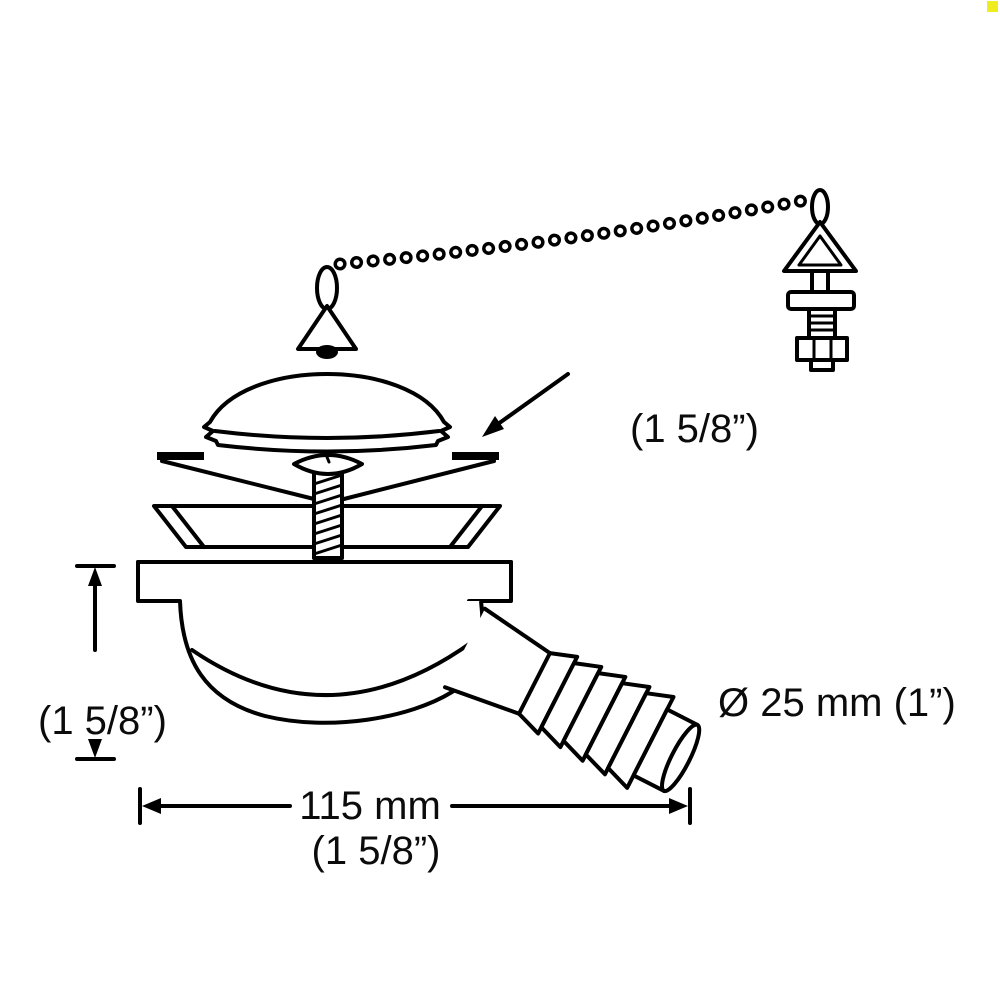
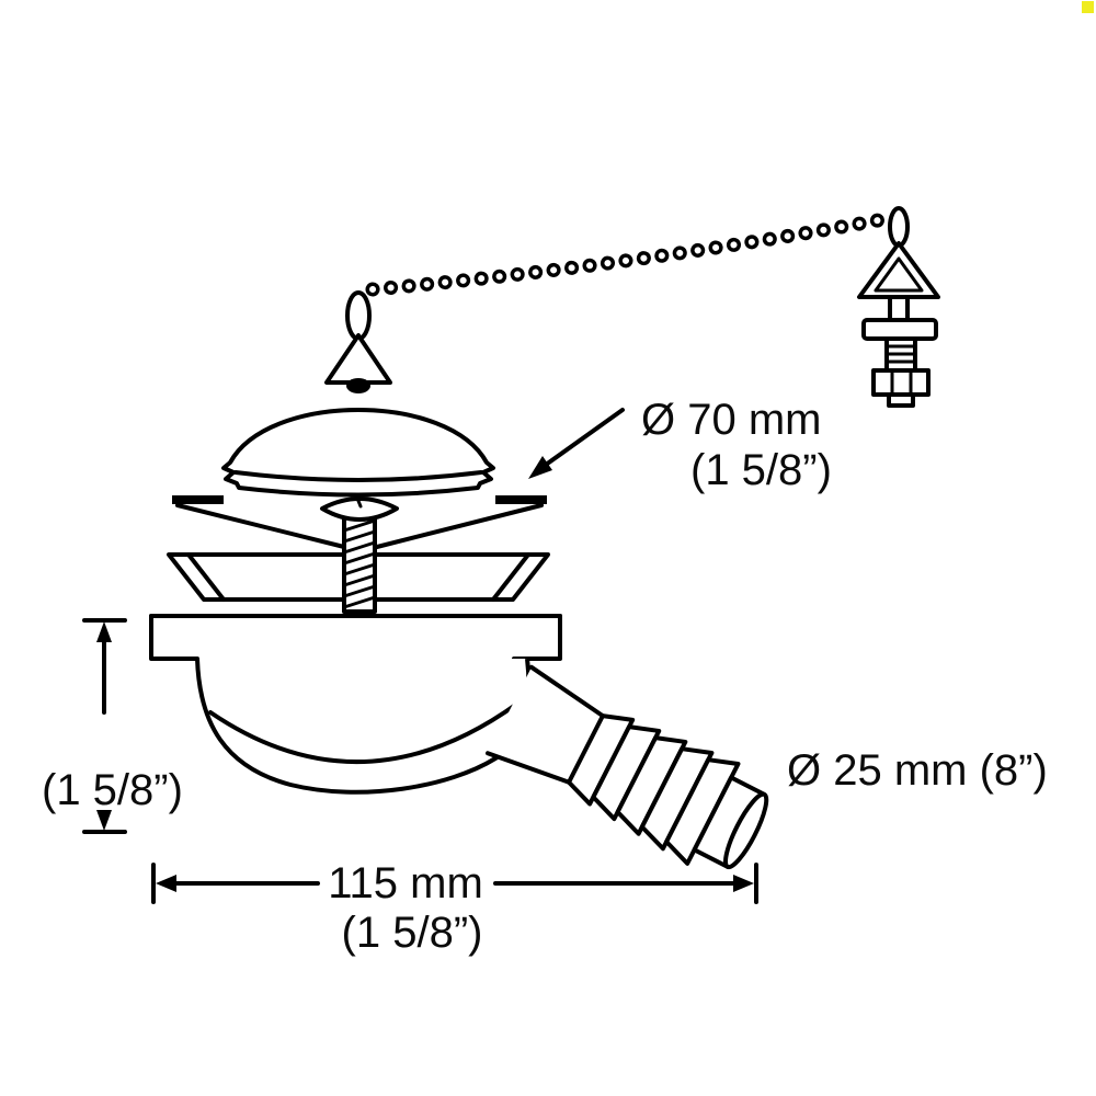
+ Ø 70 mm
  (1 5/8”)
  (1 5/8”)
- Ø 25 mm (1”)
+ Ø 25 mm (8”)
  115 mm
  (1 5/8”)
